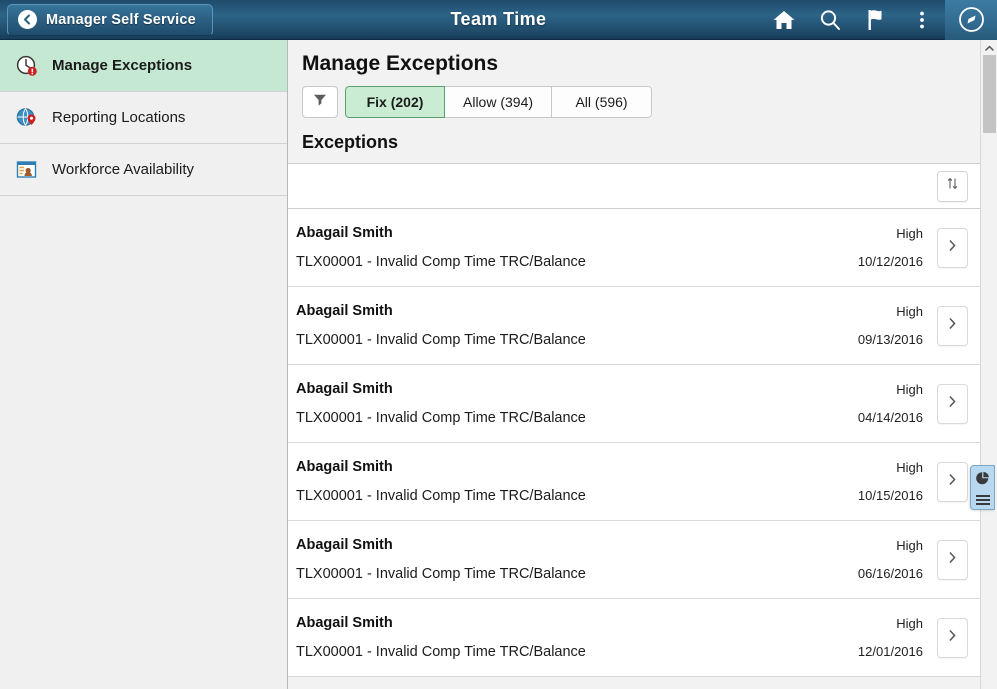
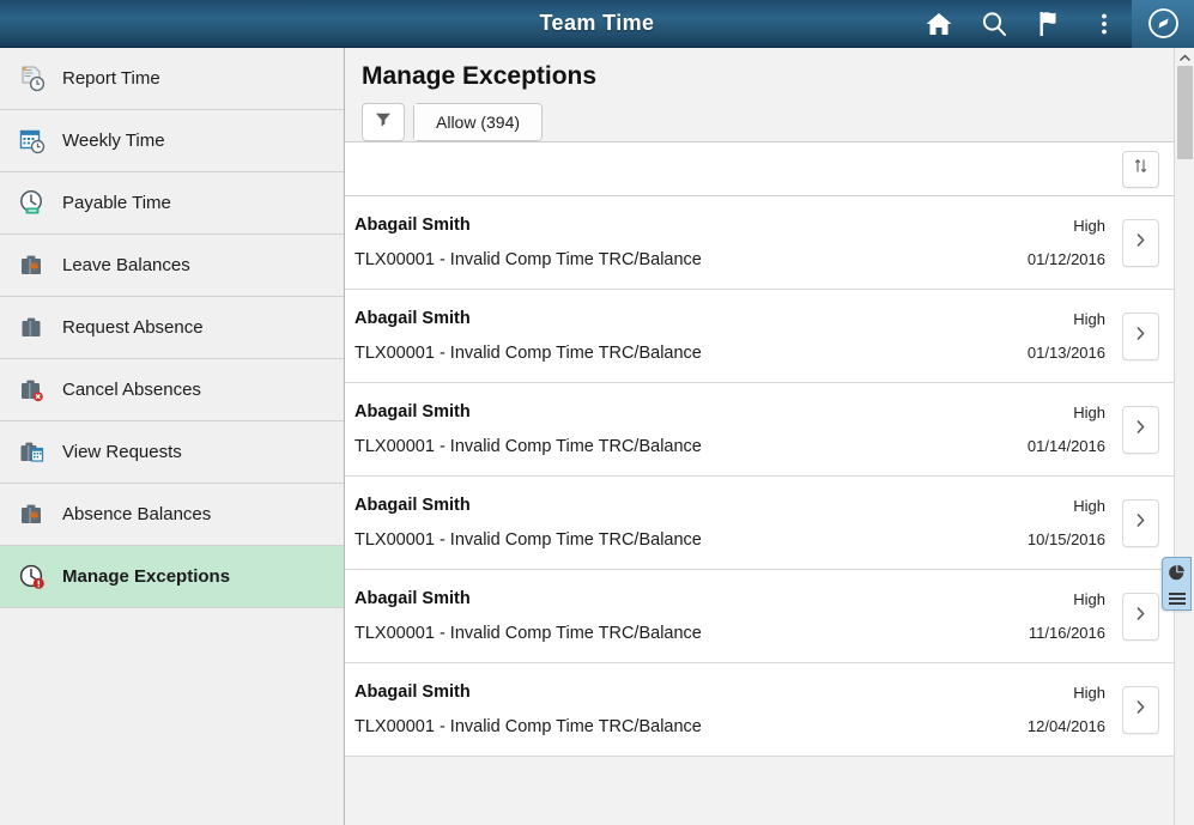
- Manager Self Service
  Team Time
+ Report Time
+ Weekly Time
+ Payable Time
+ Leave Balances
+ Request Absence
+ Cancel Absences
+ View Requests
+ Absence Balances
  Manage Exceptions
- Reporting Locations
- Workforce Availability
  Manage Exceptions
- Fix (202)
  Allow (394)
- All (596)
- Exceptions
  Abagail Smith
  TLX00001 - Invalid Comp Time TRC/Balance
  High
- 10/12/2016
+ 01/12/2016
  Abagail Smith
  TLX00001 - Invalid Comp Time TRC/Balance
  High
- 09/13/2016
+ 01/13/2016
  Abagail Smith
  TLX00001 - Invalid Comp Time TRC/Balance
  High
- 04/14/2016
+ 01/14/2016
  Abagail Smith
  TLX00001 - Invalid Comp Time TRC/Balance
  High
  10/15/2016
  Abagail Smith
  TLX00001 - Invalid Comp Time TRC/Balance
  High
- 06/16/2016
+ 11/16/2016
  Abagail Smith
  TLX00001 - Invalid Comp Time TRC/Balance
  High
- 12/01/2016
+ 12/04/2016
